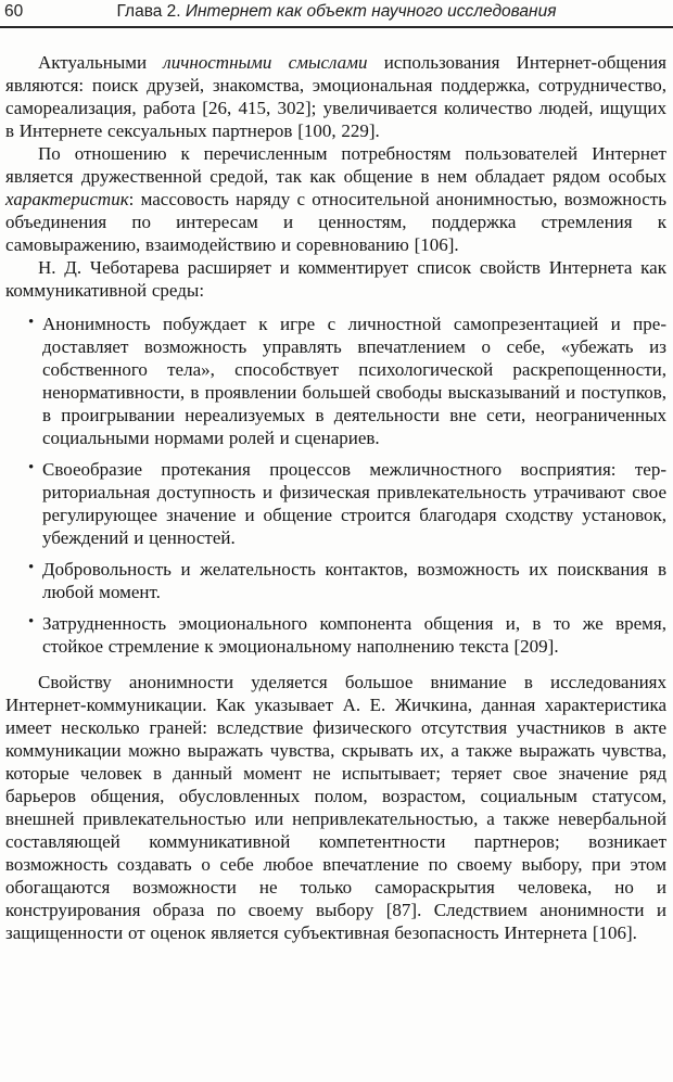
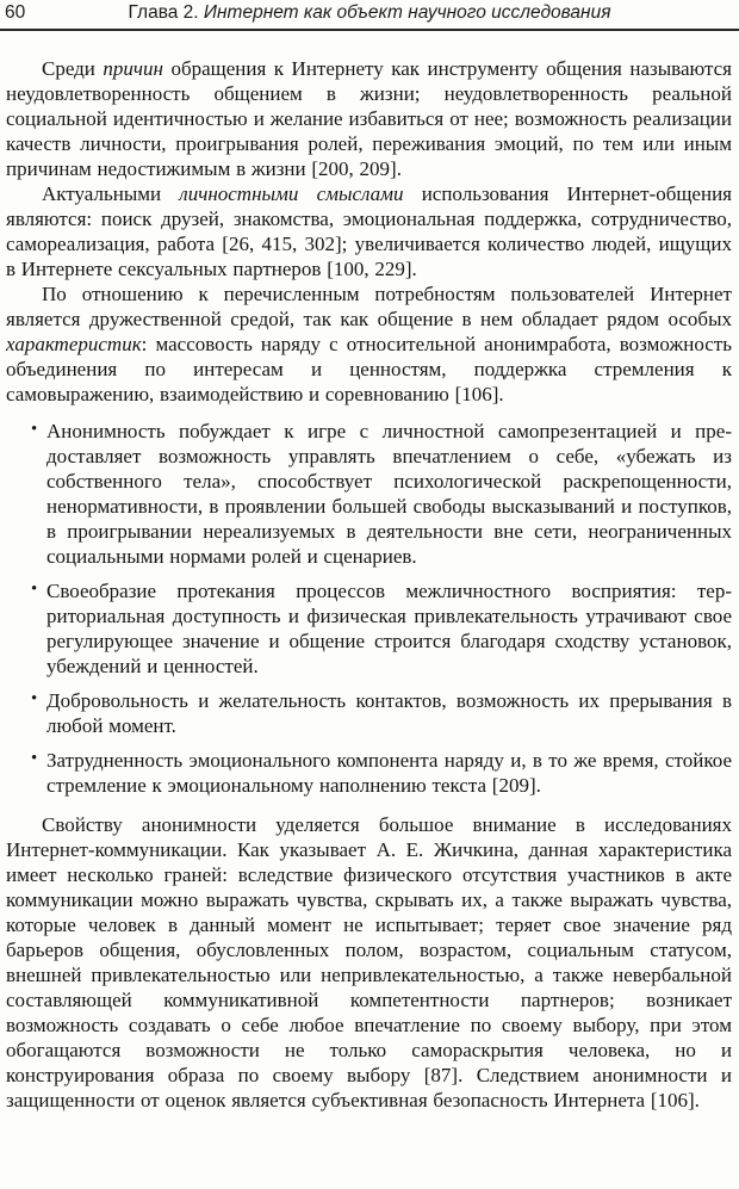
  60
  Глава 2. Интернет как объект научного исследования
+ Среди причин обращения к Интернету как инструменту общения на­зываются неудовлетворенность общением в жизни; неудовлетворенность реальной социальной идентичностью и желание избавиться от нее; воз­можность реализации качеств личности, проигрывания ролей, пережива­ния эмоций, по тем или иным причинам недостижимым в жизни [200, 209].
  Актуальными личностными смыслами использования Интернет-об­щения являются: поиск друзей, знакомства, эмоциональная поддержка, сотрудничество, самореализация, работа [26, 415, 302]; увеличивается ко­личество людей, ищущих в Интернете сексуальных партнеров [100, 229].
- По отношению к перечисленным потребностям пользователей Ин­тернет является дружественной средой, так как общение в нем обладает рядом особых характеристик: массовость наряду с относительной аноним­ностью, возможность объединения по интересам и ценностям, поддержка стремления к самовыражению, взаимодействию и соревнованию [106].
+ По отношению к перечисленным потребностям пользователей Ин­тернет является дружественной средой, так как общение в нем обладает рядом особых характеристик: массовость наряду с относительной аноним­работа, возможность объединения по интересам и ценностям, поддержка стремления к самовыражению, взаимодействию и соревнованию [106].
- Н. Д. Чеботарева расширяет и комментирует список свойств Интер­нета как коммуникативной среды:
  •
  Анонимность побуждает к игре с личностной самопрезентацией и пре­оставляет возможность управлять впечатлением о себе, «убежать из собственного тела», способствует психологической раскрепощен­ности, ненормативности, в проявлении большей свободы высказыва­ний и поступков, в проигрывании нереализуемых в деятельности вне сети, неограниченных социальными нормами ролей и сценариев.
  •
  Своеобразие протекания процессов межличностного восприятия: тер­иториальная доступность и физическая привлекательность утрачива­ют свое регулирующее значение и общение строится благодаря сход­ству установок, убеждений и ценностей.
  •
- Добровольность и желательность контактов, возможность их поиск­вания в любой момент.
+ Добровольность и желательность контактов, возможность их преры­вания в любой момент.
  •
- Затрудненность эмоционального компонента общения и, в то же вре­мя, стойкое стремление к эмоциональному наполнению текста [209].
+ Затрудненность эмоционального компонента наряду и, в то же вре­мя, стойкое стремление к эмоциональному наполнению текста [209].
  Свойству анонимности уделяется большое внимание в исследовани­ях Интернет-коммуникации. Как указывает А. Е. Жичкина, данная харак­теристика имеет несколько граней: вследствие физического отсутствия участников в акте коммуникации можно выражать чувства, скрывать их, а также выражать чувства, которые человек в данный момент не испыты­вает; теряет свое значение ряд барьеров общения, обусловленных полом, возрастом, социальным статусом, внешней привлекательностью или не­привлекательностью, а также невербальной составляющей коммуникативной компетентности партнеров; возникает возможность создавать о себе любое впечатление по своему выбору, при этом обогащаются возможности не только самораскрытия человека, но и конструирования образа по сво­ему выбору [87]. Следствием анонимности и защищенности от оценок является субъективная безопасность Интернета [106].
